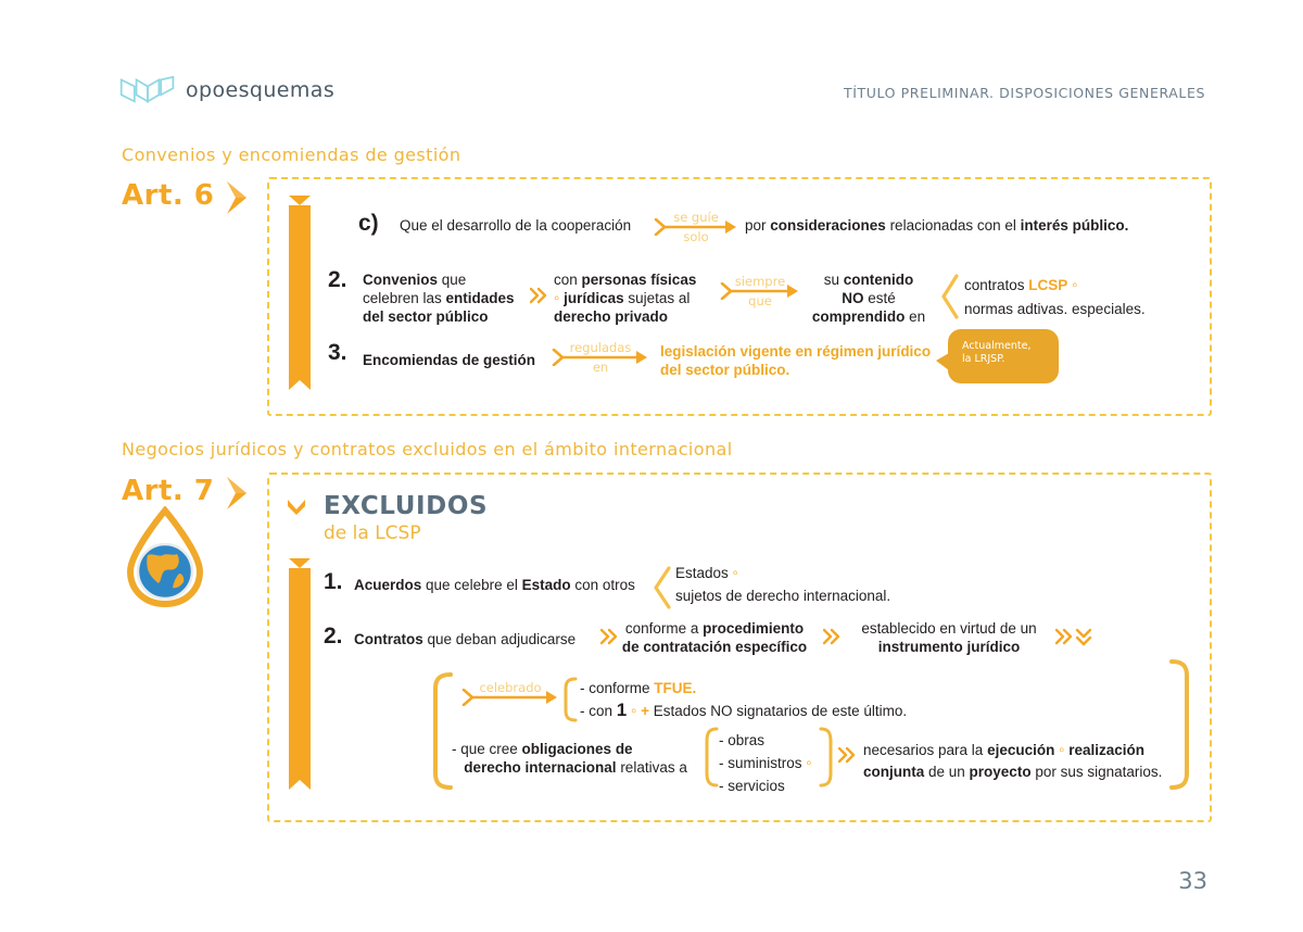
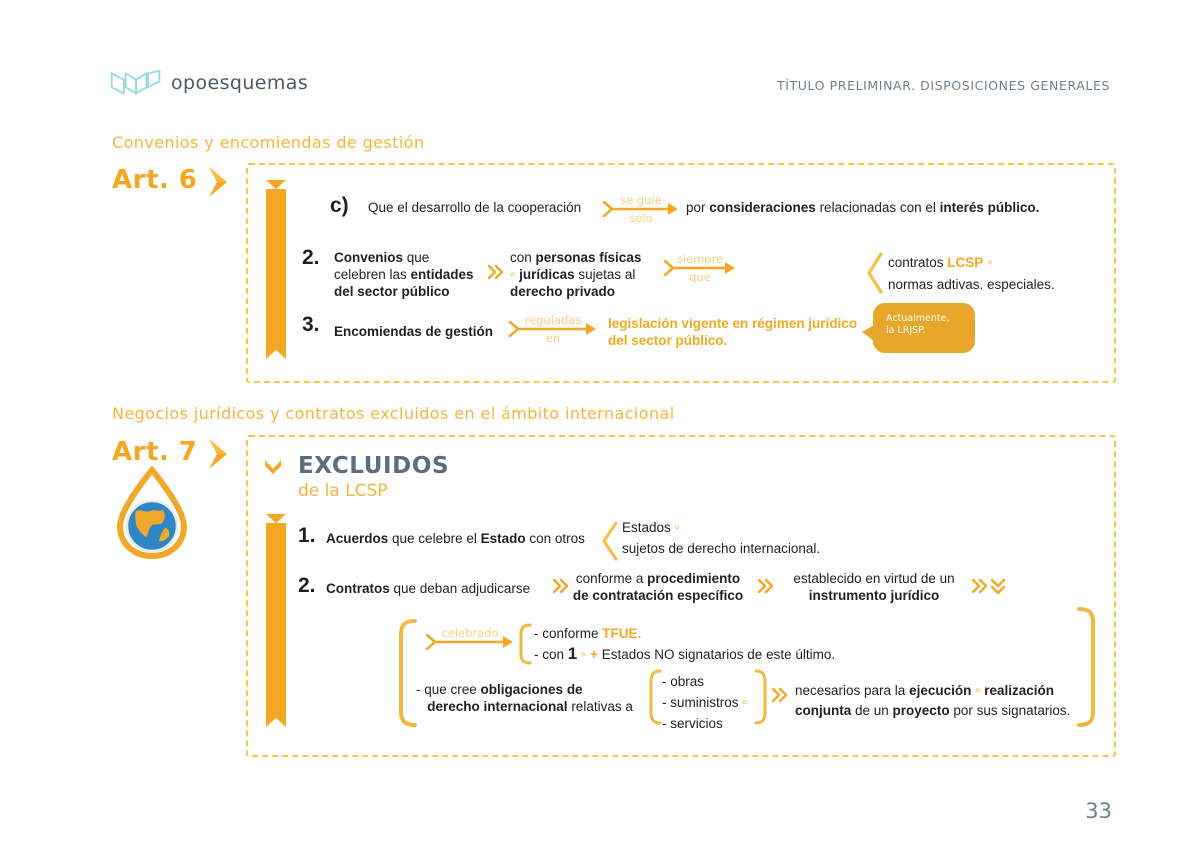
  opoesquemas
  TÍTULO PRELIMINAR. DISPOSICIONES GENERALES
  Convenios y encomiendas de gestión
  Art. 6
  c)
  Que el desarrollo de la cooperación
  se guíe
  solo
  por consideraciones relacionadas con el interés público.
  2.
  Convenios que
  celebren las entidades
  del sector público
  con personas físicas
  ◦ jurídicas sujetas al
  derecho privado
  siempre
  que
- su contenido
- NO esté
- comprendido en
  contratos LCSP ◦
  normas adtivas. especiales.
  3.
  Encomiendas de gestión
  reguladas
  en
  legislación vigente en régimen jurídico
  del sector público.
  Actualmente,
  la LRJSP.
  Negocios jurídicos y contratos excluidos en el ámbito internacional
  Art. 7
  EXCLUIDOS
  de la LCSP
  1.
  Acuerdos que celebre el Estado con otros
  Estados ◦
  sujetos de derecho internacional.
  2.
  Contratos que deban adjudicarse
  conforme a procedimiento
  de contratación específico
  establecido en virtud de un
  instrumento jurídico
  celebrado
  - conforme TFUE.
  - con 1 ◦ + Estados NO signatarios de este último.
  - que cree obligaciones de
  derecho internacional relativas a
  - obras
  - suministros ◦
  - servicios
  necesarios para la ejecución ◦ realización
  conjunta de un proyecto por sus signatarios.
  33
